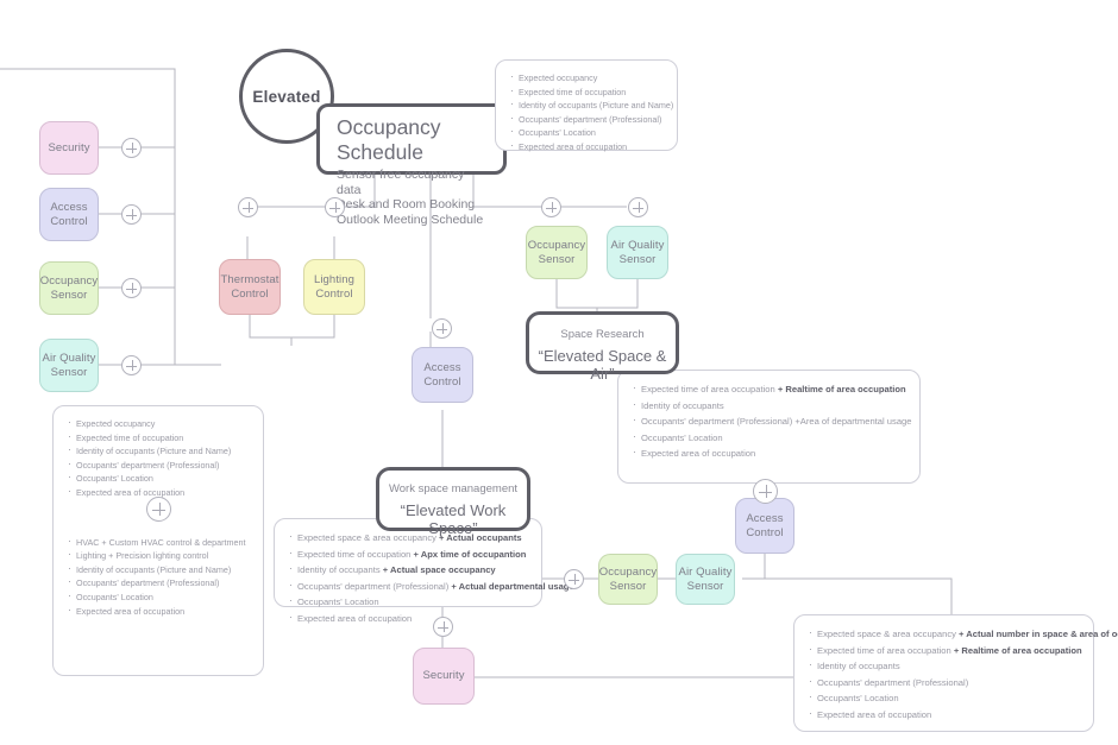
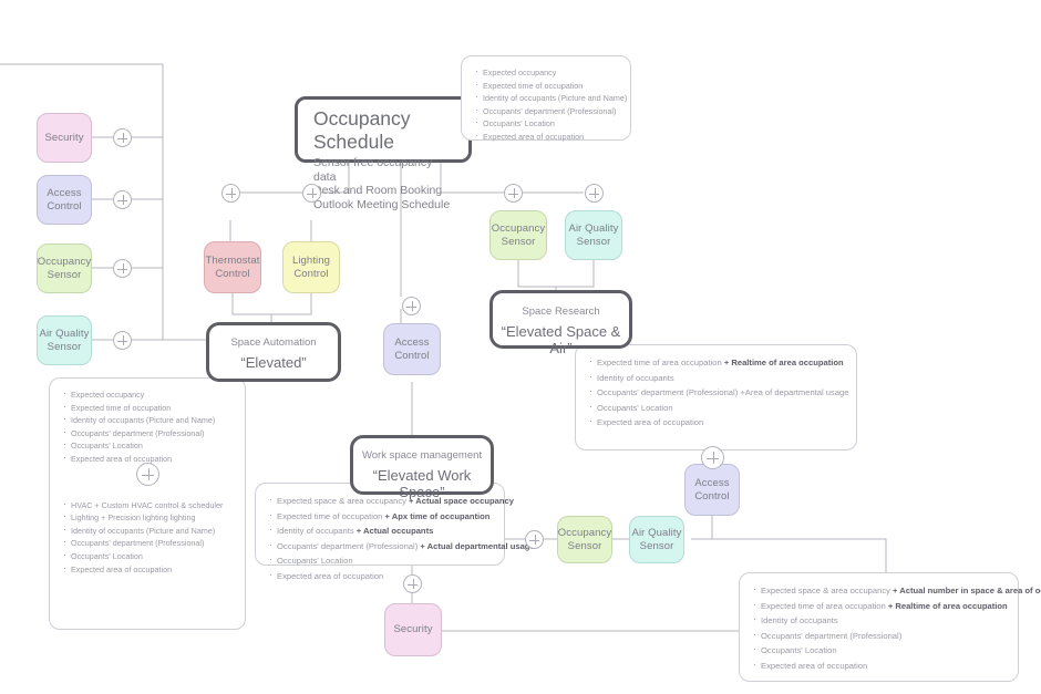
- Elevated
  Occupancy Schedule
  Sensor free occupancy data
  esk and Room Booking
  Outlook Meeting Schedule
  Expected occupancy
  Expected time of occupation
  Identity of occupants (Picture and Name)
  Occupants' department (Professional)
  Occupants' Location
  Expected area of occupation
  Expected occupancy
  Expected time of occupation
  Identity of occupants (Picture and Name)
  Occupants' department (Professional)
  Occupants' Location
  Expected area of occupation
- HVAC + Custom HVAC control & department
+ HVAC + Custom HVAC control & scheduler
- Lighting + Precision lighting control
+ Lighting + Precision lighting lighting
  Identity of occupants (Picture and Name)
  Occupants' department (Professional)
  Occupants' Location
  Expected area of occupation
  Expected time of area occupation + Realtime of area occupation
  Identity of occupants
  Occupants' department (Professional) +Area of departmental usage
  Occupants' Location
  Expected area of occupation
- Expected space & area occupancy + Actual occupants
+ Expected space & area occupancy + Actual space occupancy
  Expected time of occupation + Apx time of occupantion
- Identity of occupants + Actual space occupancy
+ Identity of occupants + Actual occupants
  Occupants' department (Professional) + Actual departmental usa
  Occupants' Location
  Expected area of occupation
  Expected space & area occupancy + Actual number in space & area of o
  Expected time of area occupation + Realtime of area occupation
  Identity of occupants
  Occupants' department (Professional)
  Occupants' Location
  Expected area of occupation
+ Space Automation
+ “Elevated”
  Space Research
  “Elevated Space & Air”
  Work space management
  “Elevated Work Space”
  Security
  Access
  Control
  Occupancy
  Sensor
  Air Quality
  Sensor
  Thermostat
  Control
  Lighting
  Control
  Occupancy
  Sensor
  Air Quality
  Sensor
  Access
  Control
  Occupancy
  Sensor
  Air Quality
  Sensor
  Access
  Control
  Security
